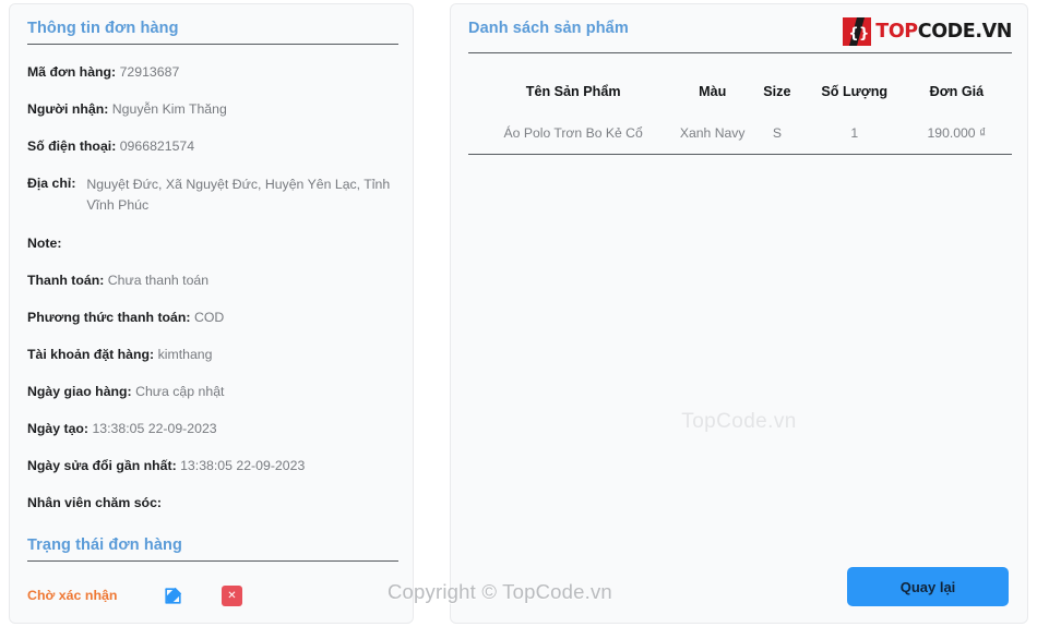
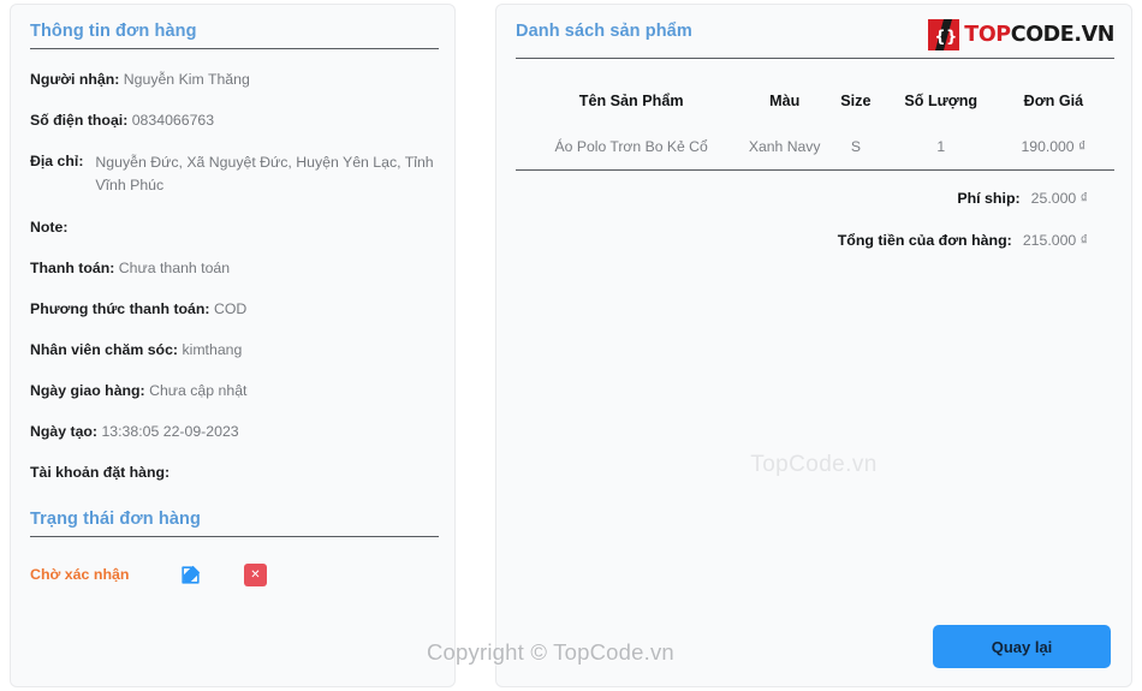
  Thông tin đơn hàng
- Mã đơn hàng: 72913687
  Người nhận: Nguyễn Kim Thăng
- Số điện thoại: 0966821574
+ Số điện thoại: 0834066763
  Địa chỉ:
- Nguyệt Đức, Xã Nguyệt Đức, Huyện Yên Lạc, Tỉnh Vĩnh Phúc
+ Nguyễn Đức, Xã Nguyệt Đức, Huyện Yên Lạc, Tỉnh Vĩnh Phúc
  Note:
  Thanh toán: Chưa thanh toán
  Phương thức thanh toán: COD
- Tài khoản đặt hàng: kimthang
+ Nhân viên chăm sóc: kimthang
  Ngày giao hàng: Chưa cập nhật
  Ngày tạo: 13:38:05 22-09-2023
- Ngày sửa đổi gần nhất: 13:38:05 22-09-2023
- Nhân viên chăm sóc:
+ Tài khoản đặt hàng:
  Trạng thái đơn hàng
  Chờ xác nhận
  ✕
  Danh sách sản phẩm
  {
  }
  TOPCODE.VN
  Tên Sản Phẩm	Màu	Size	Số Lượng	Đơn Giá
  Áo Polo Trơn Bo Kẻ Cổ	Xanh Navy	S	1	190.000 ₫
+ Phí ship:
+ 25.000 ₫
+ Tổng tiền của đơn hàng:
+ 215.000 ₫
  Quay lại
  Copyright © TopCode.vn
